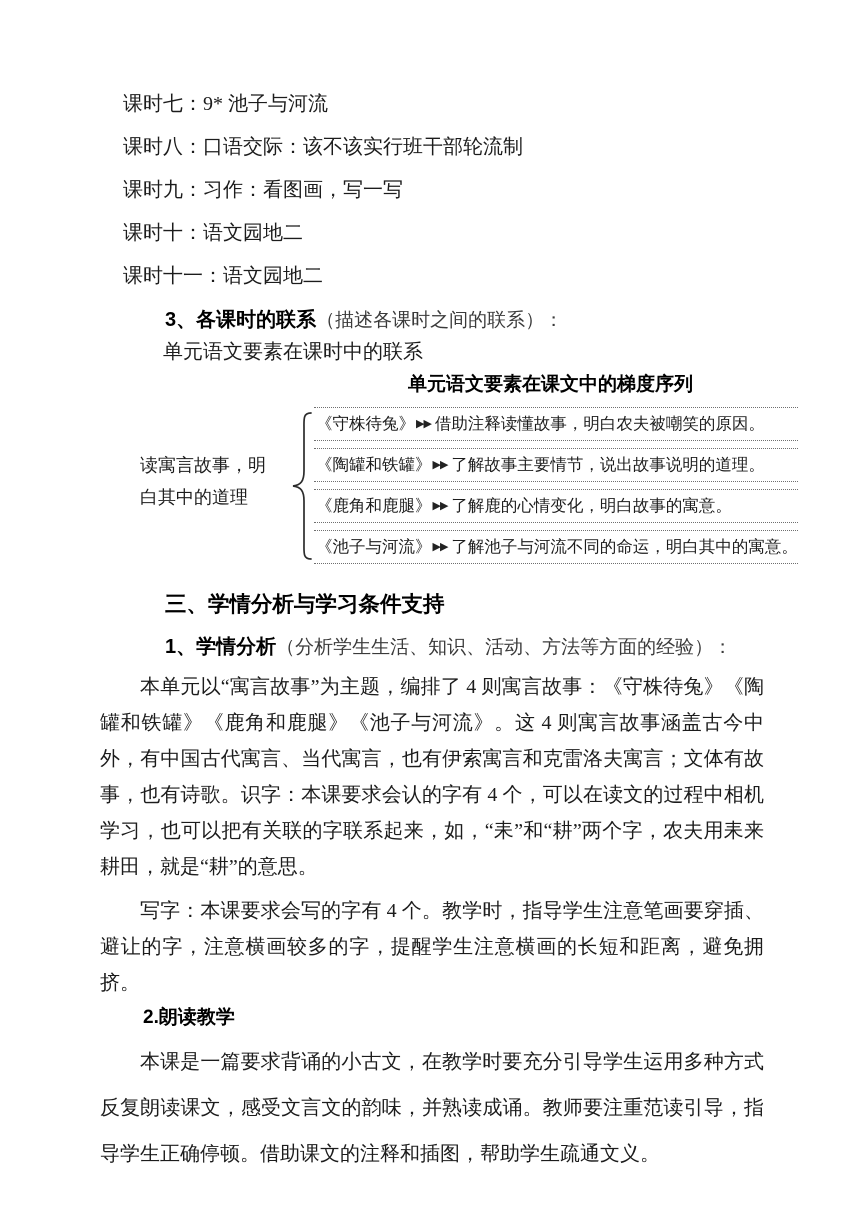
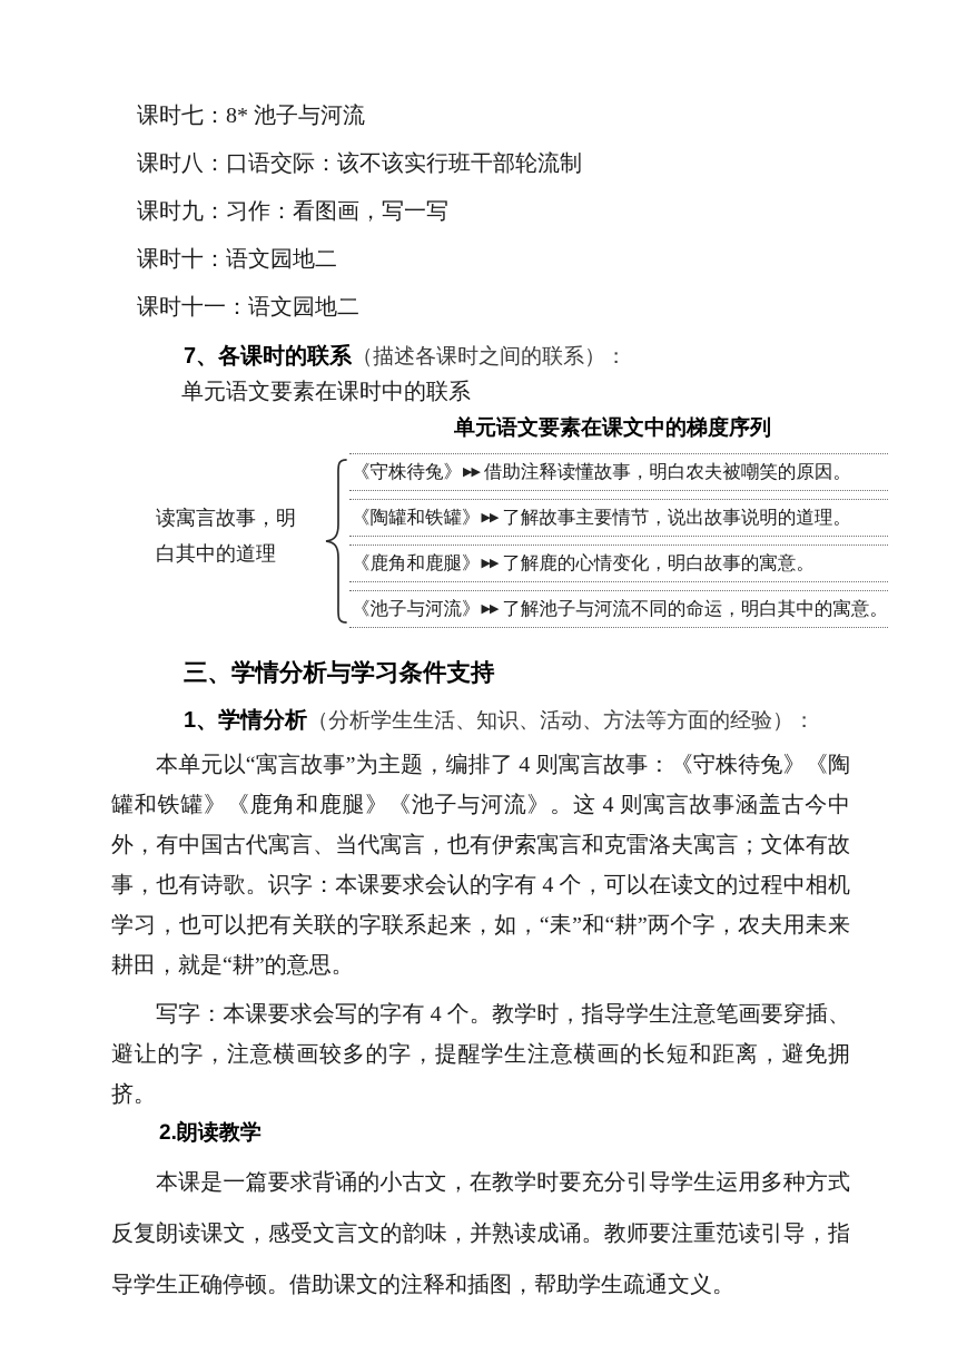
- 课时七：9* 池子与河流
+ 课时七：8* 池子与河流
  课时八：口语交际：该不该实行班干部轮流制
  课时九：习作：看图画，写一写
  课时十：语文园地二
  课时十一：语文园地二
- 3、各课时的联系（描述各课时之间的联系）：
+ 7、各课时的联系（描述各课时之间的联系）：
  单元语文要素在课时中的联系
  单元语文要素在课文中的梯度序列
  读寓言故事，明
  白其中的道理
  《守株待兔》▶▶ 借助注释读懂故事，明白农夫被嘲笑的原因。
  《陶罐和铁罐》▶▶ 了解故事主要情节，说出故事说明的道理。
  《鹿角和鹿腿》▶▶ 了解鹿的心情变化，明白故事的寓意。
  《池子与河流》▶▶ 了解池子与河流不同的命运，明白其中的寓意。
  三、学情分析与学习条件支持
  1、学情分析（分析学生生活、知识、活动、方法等方面的经验）：
  本单元以“寓言故事”为主题，编排了 4 则寓言故事：《守株待兔》《陶罐和铁罐》《鹿角和鹿腿》《池子与河流》。这 4 则寓言故事涵盖古今中外，有中国古代寓言、当代寓言，也有伊索寓言和克雷洛夫寓言；文体有故事，也有诗歌。识字：本课要求会认的字有 4 个，可以在读文的过程中相机学习，也可以把有关联的字联系起来，如，“耒”和“耕”两个字，农夫用耒来耕田，就是“耕”的意思。
  写字：本课要求会写的字有 4 个。教学时，指导学生注意笔画要穿插、避让的字，注意横画较多的字，提醒学生注意横画的长短和距离，避免拥挤。
  2.朗读教学
  本课是一篇要求背诵的小古文，在教学时要充分引导学生运用多种方式反复朗读课文，感受文言文的韵味，并熟读成诵。教师要注重范读引导，指导学生正确停顿。借助课文的注释和插图，帮助学生疏通文义。
